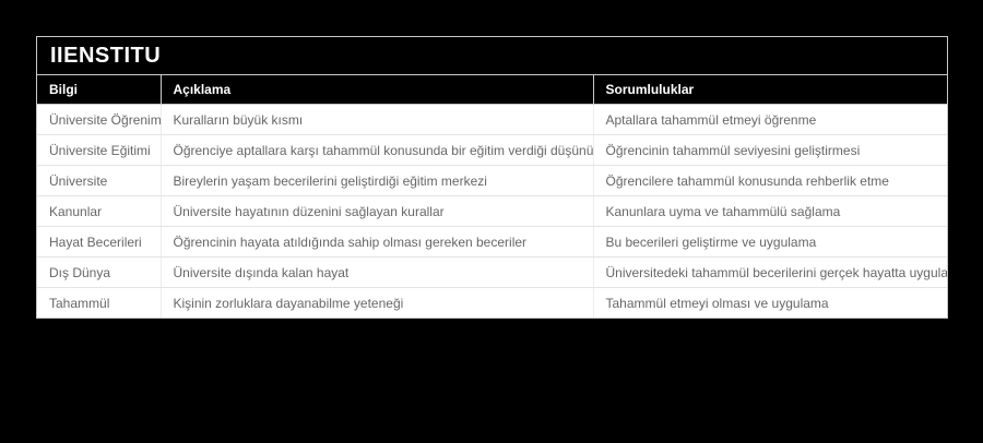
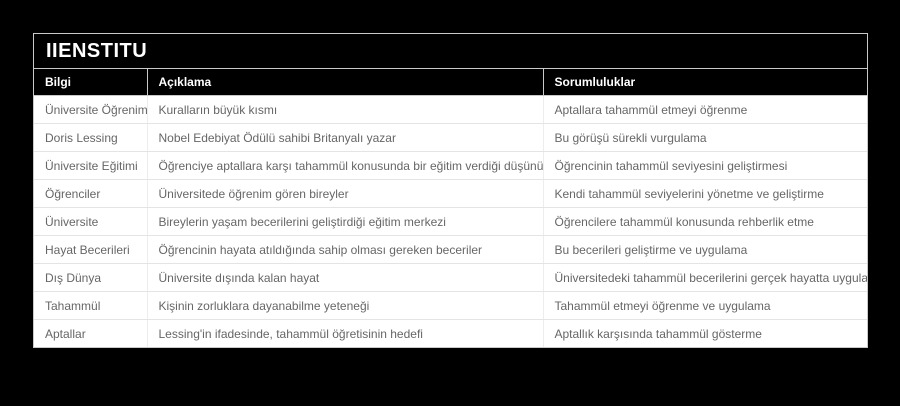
  IIENSTITU
  Bilgi	Açıklama	Sorumluluklar
  Üniversite Öğrenim	Kuralların büyük kısmı	Aptallara tahammül etmeyi öğrenme
+ Doris Lessing	Nobel Edebiyat Ödülü sahibi Britanyalı yazar	Bu görüşü sürekli vurgulama
  Üniversite Eğitimi	Öğrenciye aptallara karşı tahammül konusunda bir eğitim verdiği düşünü	Öğrencinin tahammül seviyesini geliştirmesi
+ Öğrenciler	Üniversitede öğrenim gören bireyler	Kendi tahammül seviyelerini yönetme ve geliştirme
  Üniversite	Bireylerin yaşam becerilerini geliştirdiği eğitim merkezi	Öğrencilere tahammül konusunda rehberlik etme
- Kanunlar	Üniversite hayatının düzenini sağlayan kurallar	Kanunlara uyma ve tahammülü sağlama
  Hayat Becerileri	Öğrencinin hayata atıldığında sahip olması gereken beceriler	Bu becerileri geliştirme ve uygulama
  Dış Dünya	Üniversite dışında kalan hayat	Üniversitedeki tahammül becerilerini gerçek hayatta uygula
- Tahammül	Kişinin zorluklara dayanabilme yeteneği	Tahammül etmeyi olması ve uygulama
+ Tahammül	Kişinin zorluklara dayanabilme yeteneği	Tahammül etmeyi öğrenme ve uygulama
+ Aptallar	Lessing'in ifadesinde, tahammül öğretisinin hedefi	Aptallık karşısında tahammül gösterme
